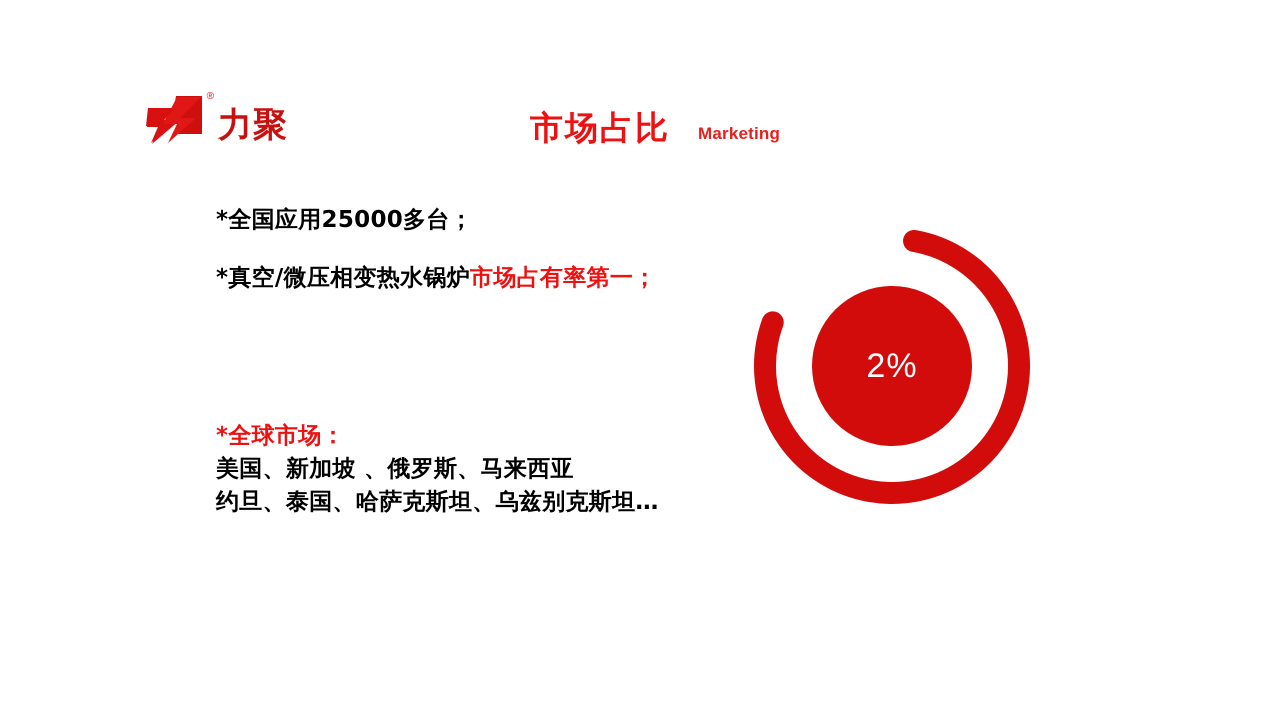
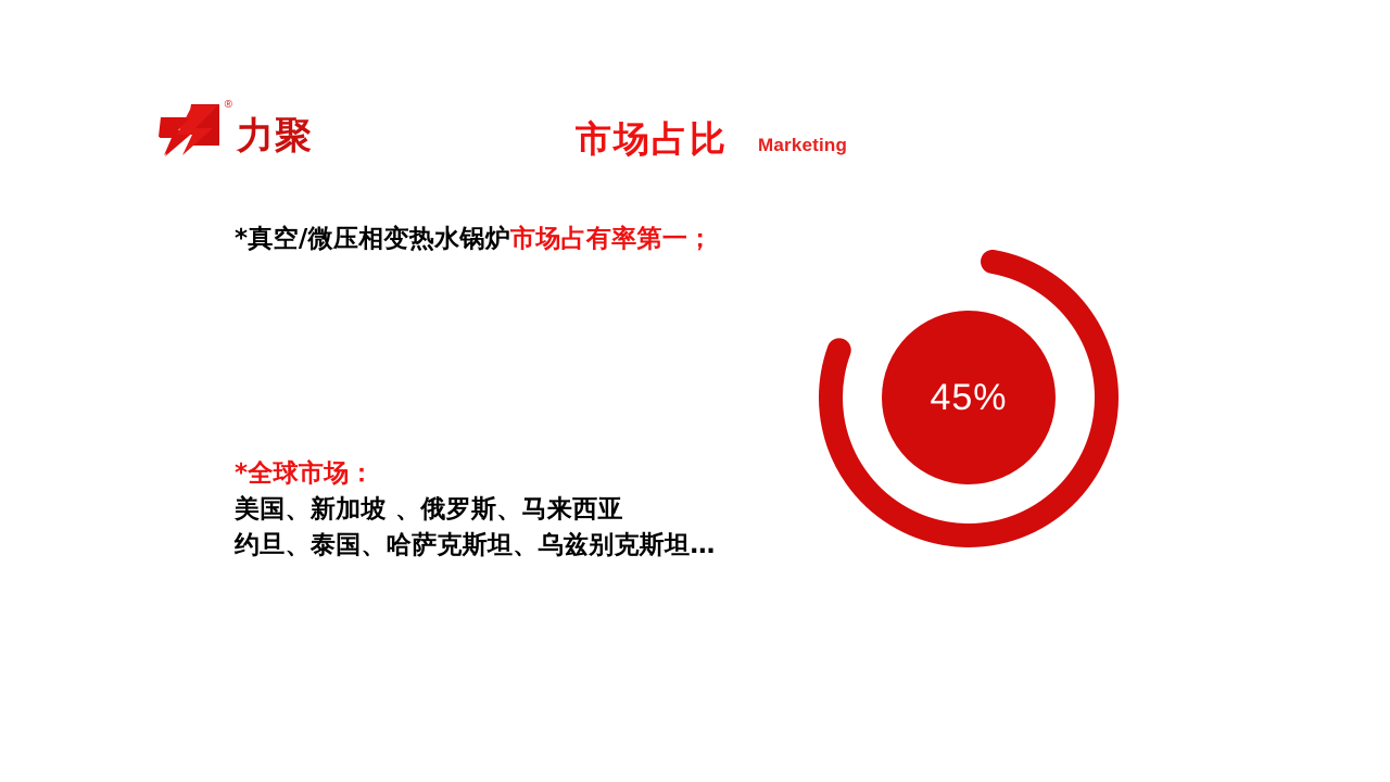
  ®
  力聚
  市场占比
  Marketing
- *全国应用25000多台；
  *真空/微压相变热水锅炉市场占有率第一；
  *全球市场：
  美国、新加坡 、俄罗斯、马来西亚
  约旦、泰国、哈萨克斯坦、乌兹别克斯坦…
- 2%
+ 45%
